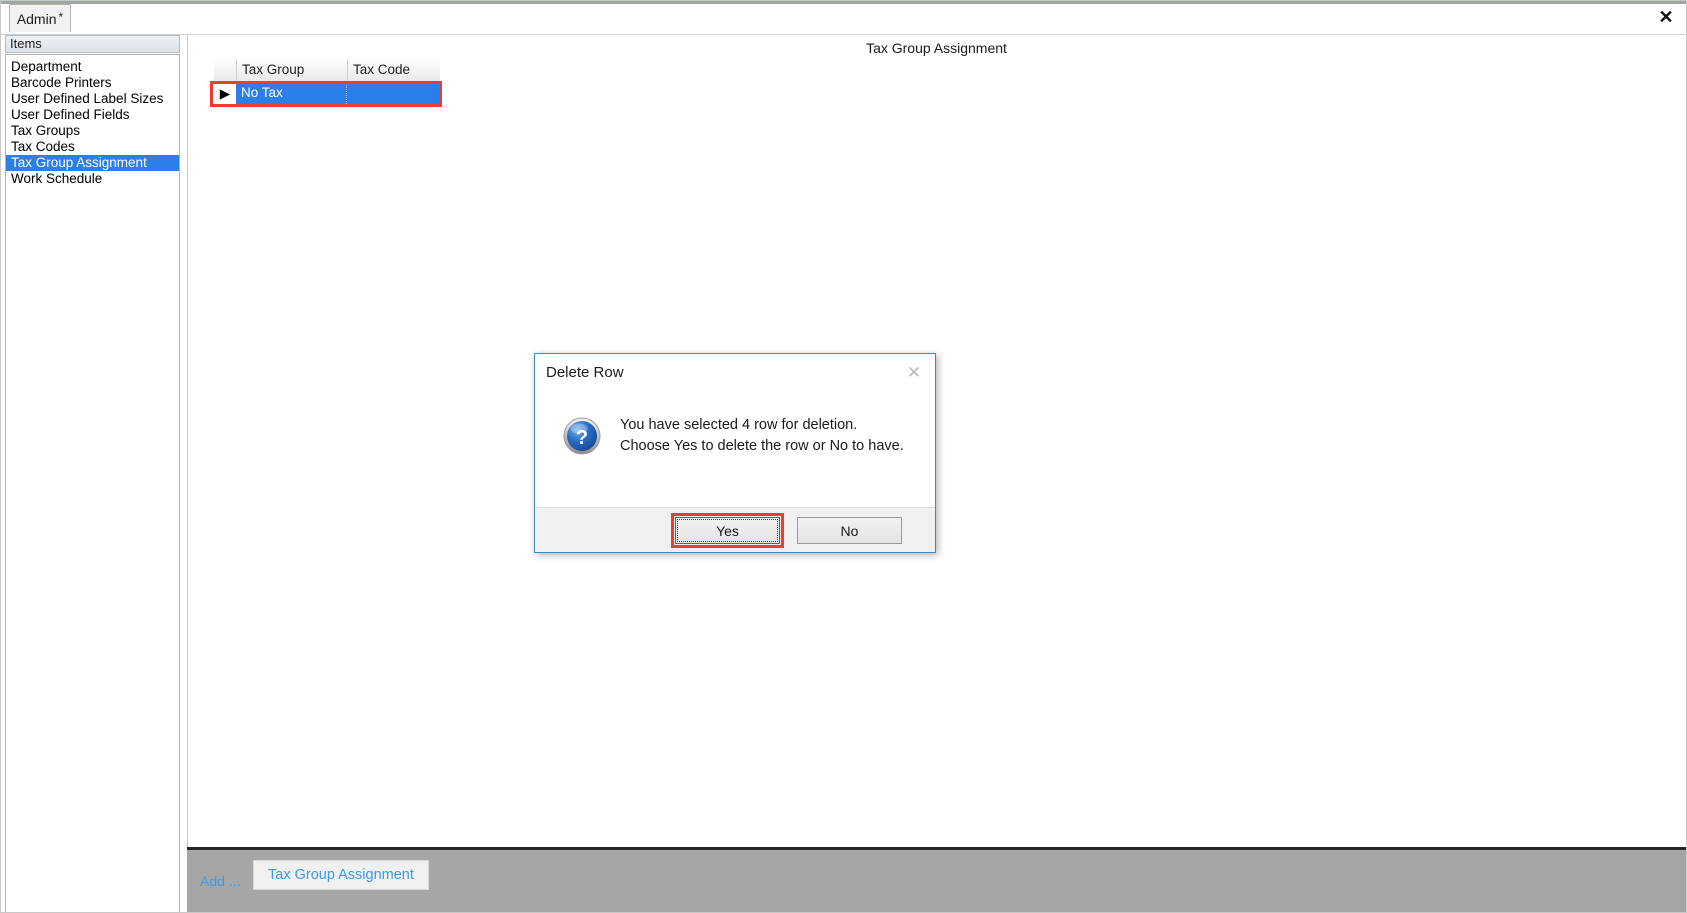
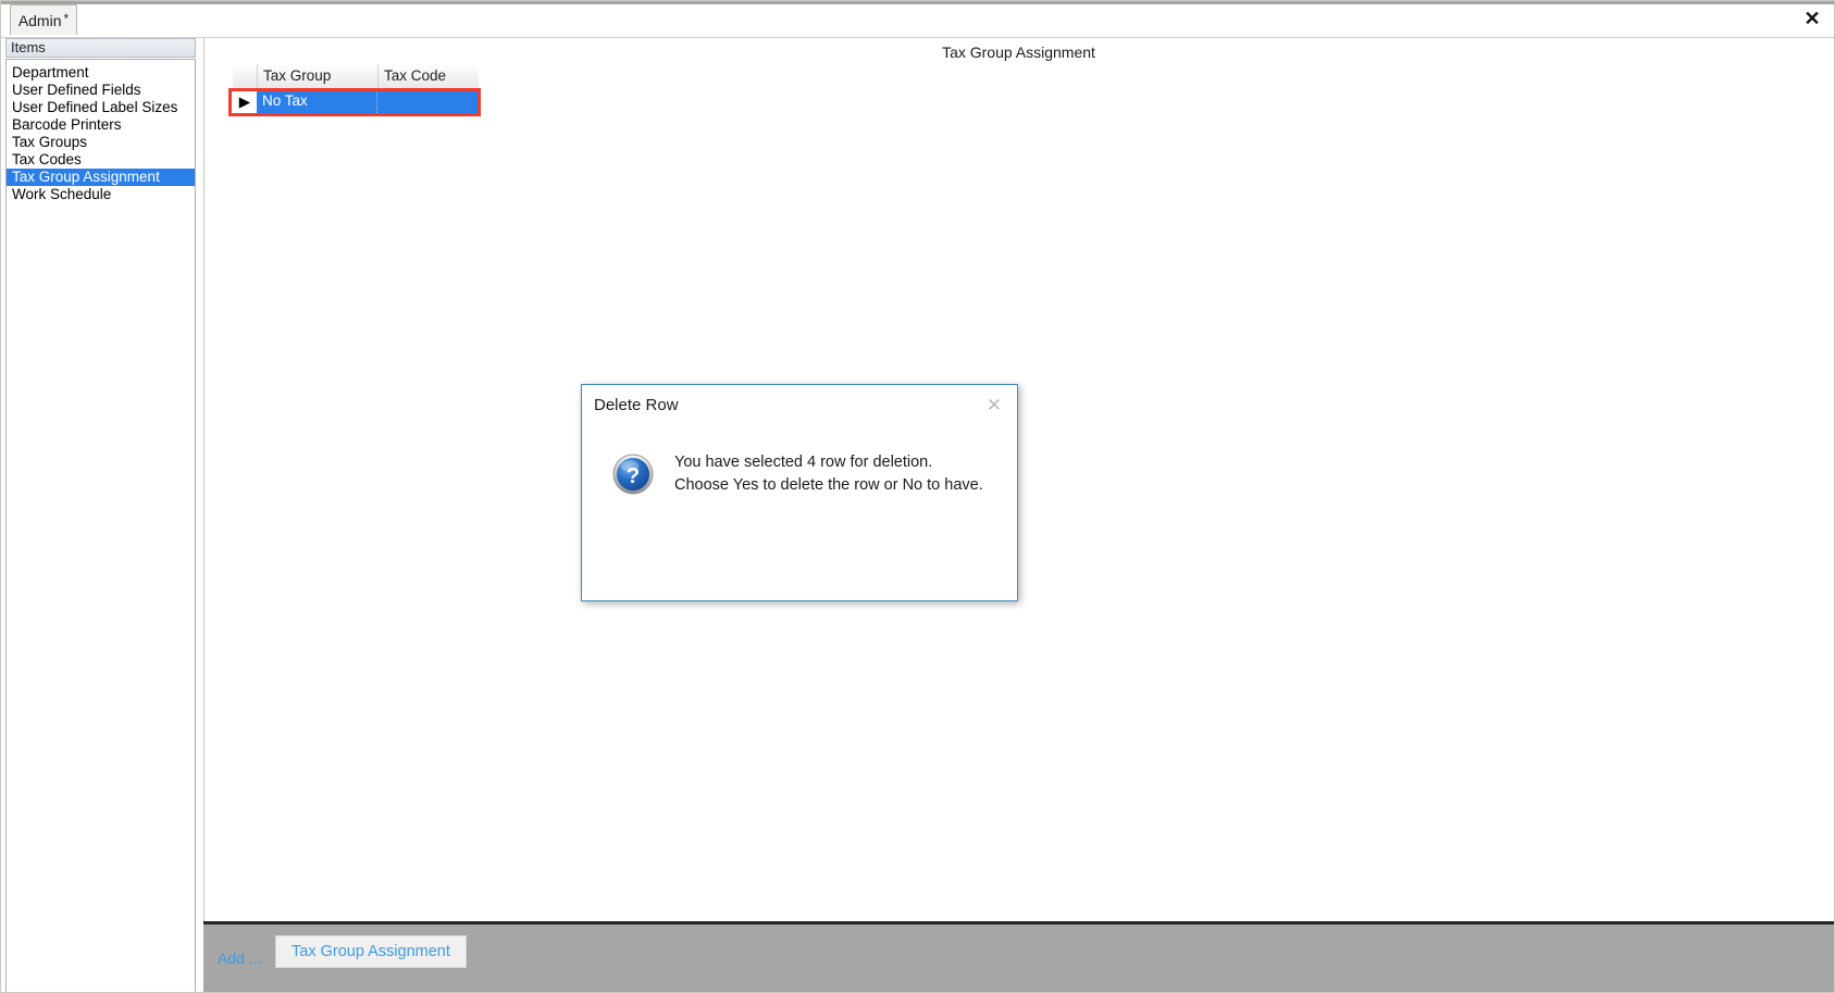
  Admin
  *
  ✕
  Items
  Department
- Barcode Printers
+ User Defined Fields
  User Defined Label Sizes
- User Defined Fields
+ Barcode Printers
  Tax Groups
  Tax Codes
  Tax Group Assignment
  Work Schedule
  Tax Group Assignment
  Tax Group
  Tax Code
  ▶
  No Tax
  Add ...
  Tax Group Assignment
  Delete Row
  ✕
  ?
  You have selected 4 row for deletion.
  Choose Yes to delete the row or No to have.
- Yes
- No
